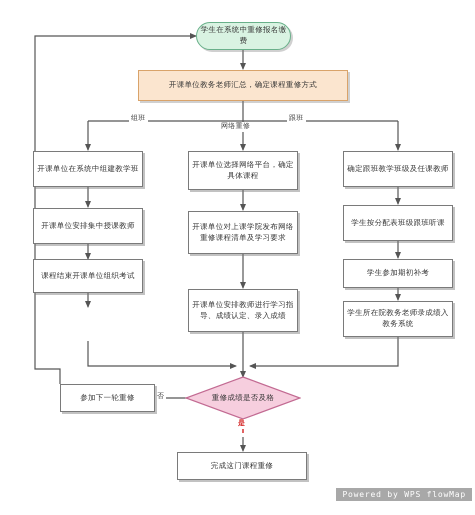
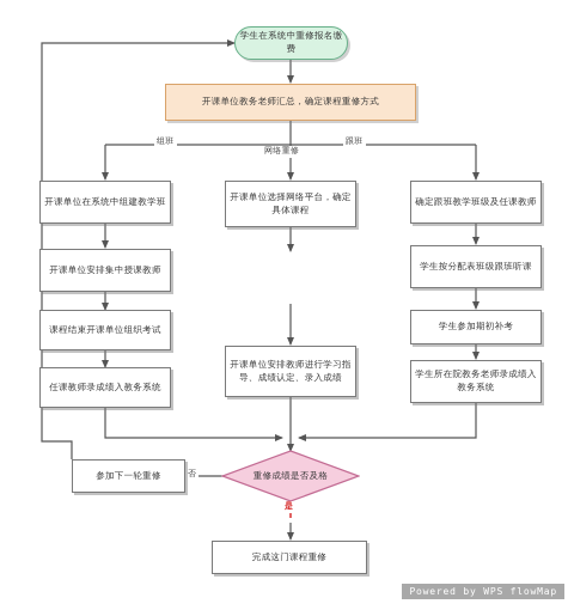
  学生在系统中重修报名缴费
  开课单位教务老师汇总，确定课程重修方式
  组班
  网络重修
  跟班
  开课单位在系统中组建教学班
  开课单位安排集中授课教师
  课程结束开课单位组织考试
+ 任课教师录成绩入教务系统
  开课单位选择网络平台，确定具体课程
- 开课单位对上课学院发布网络重修课程清单及学习要求
  开课单位安排教师进行学习指导、成绩认定、录入成绩
  确定跟班教学班级及任课教师
  学生按分配表班级跟班听课
  学生参加期初补考
  学生所在院教务老师录成绩入教务系统
  重修成绩是否及格
  否
  是
  参加下一轮重修
  完成这门课程重修
  Powered by WPS flowMap
